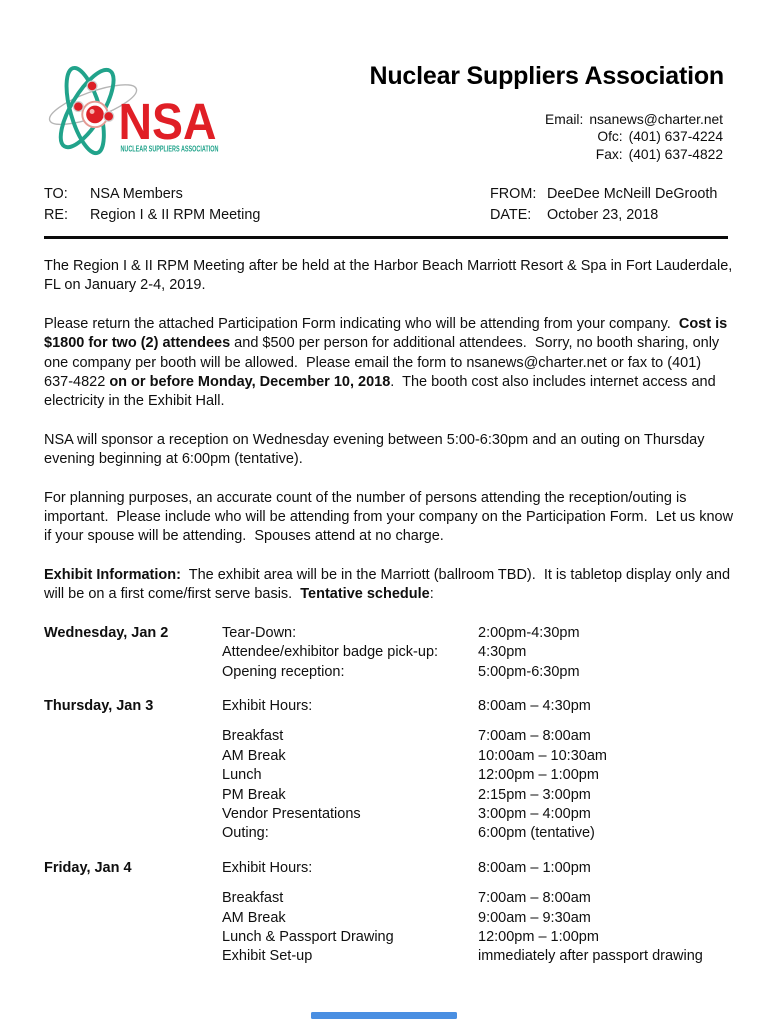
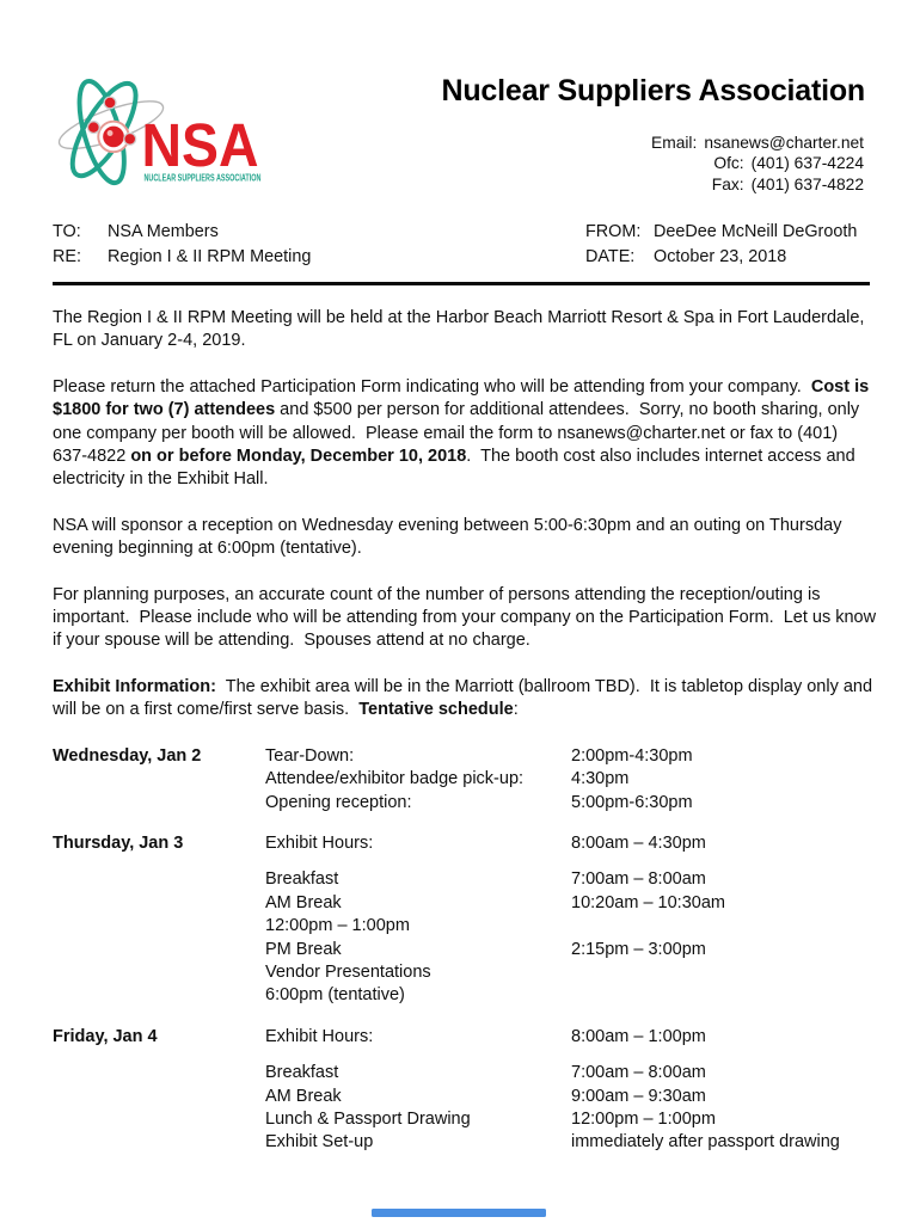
  NSA
  NUCLEAR SUPPLIERS ASSOCIATION
  Nuclear Suppliers Association
  Email:
  nsanews@charter.net
  Ofc:
  (401) 637-4224
  Fax:
  (401) 637-4822
  TO:
  NSA Members
  RE:
  Region I & II RPM Meeting
  FROM:
  DeeDee McNeill DeGrooth
  DATE:
  October 23, 2018
- The Region I & II RPM Meeting after be held at the Harbor Beach Marriott Resort & Spa in Fort Lauderdale, FL on January 2-4, 2019.
+ The Region I & II RPM Meeting will be held at the Harbor Beach Marriott Resort & Spa in Fort Lauderdale, FL on January 2-4, 2019.
- Please return the attached Participation Form indicating who will be attending from your company. Cost is $1800 for two (2) attendees and $500 per person for additional attendees. Sorry, no booth sharing, only one company per booth will be allowed. Please email the form to nsanews@charter.net or fax to (401) 637-4822 on or before Monday, December 10, 2018. The booth cost also includes internet access and electricity in the Exhibit Hall.
+ Please return the attached Participation Form indicating who will be attending from your company. Cost is $1800 for two (7) attendees and $500 per person for additional attendees. Sorry, no booth sharing, only one company per booth will be allowed. Please email the form to nsanews@charter.net or fax to (401) 637-4822 on or before Monday, December 10, 2018. The booth cost also includes internet access and electricity in the Exhibit Hall.
  NSA will sponsor a reception on Wednesday evening between 5:00-6:30pm and an outing on Thursday evening beginning at 6:00pm (tentative).
  For planning purposes, an accurate count of the number of persons attending the reception/outing is important. Please include who will be attending from your company on the Participation Form. Let us know if your spouse will be attending. Spouses attend at no charge.
  Exhibit Information: The exhibit area will be in the Marriott (ballroom TBD). It is tabletop display only and will be on a first come/first serve basis. Tentative schedule:
  Wednesday, Jan 2
  Tear-Down:
  2:00pm-4:30pm
  Attendee/exhibitor badge pick-up:
  4:30pm
  Opening reception:
  5:00pm-6:30pm
  Thursday, Jan 3
  Exhibit Hours:
  8:00am – 4:30pm
  Breakfast
  7:00am – 8:00am
  AM Break
- 10:00am – 10:30am
+ 10:20am – 10:30am
- Lunch
  12:00pm – 1:00pm
  PM Break
  2:15pm – 3:00pm
  Vendor Presentations
- 3:00pm – 4:00pm
- Outing:
  6:00pm (tentative)
  Friday, Jan 4
  Exhibit Hours:
  8:00am – 1:00pm
  Breakfast
  7:00am – 8:00am
  AM Break
  9:00am – 9:30am
  Lunch & Passport Drawing
  12:00pm – 1:00pm
  Exhibit Set-up
  immediately after passport drawing
